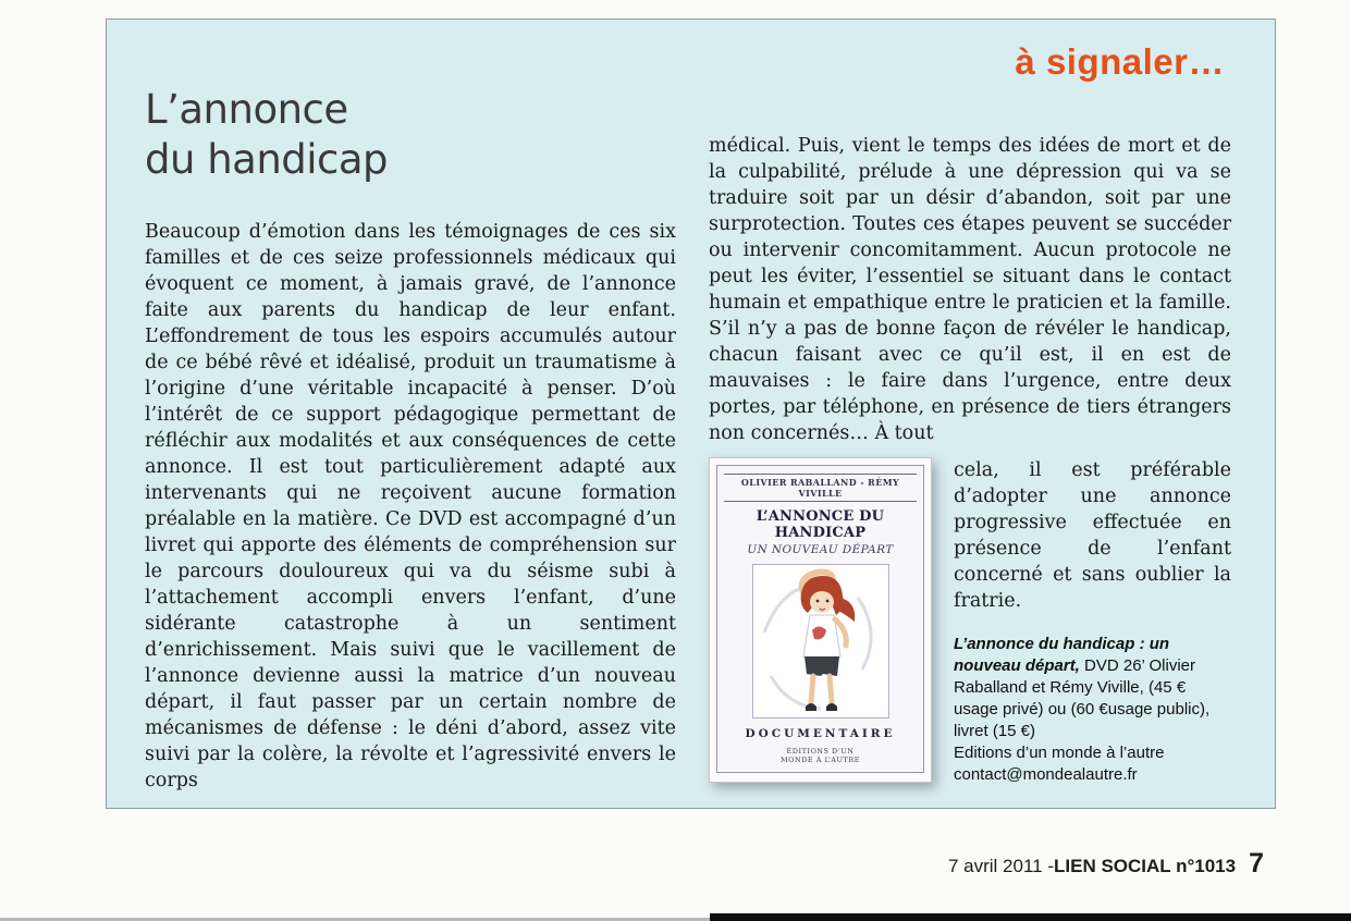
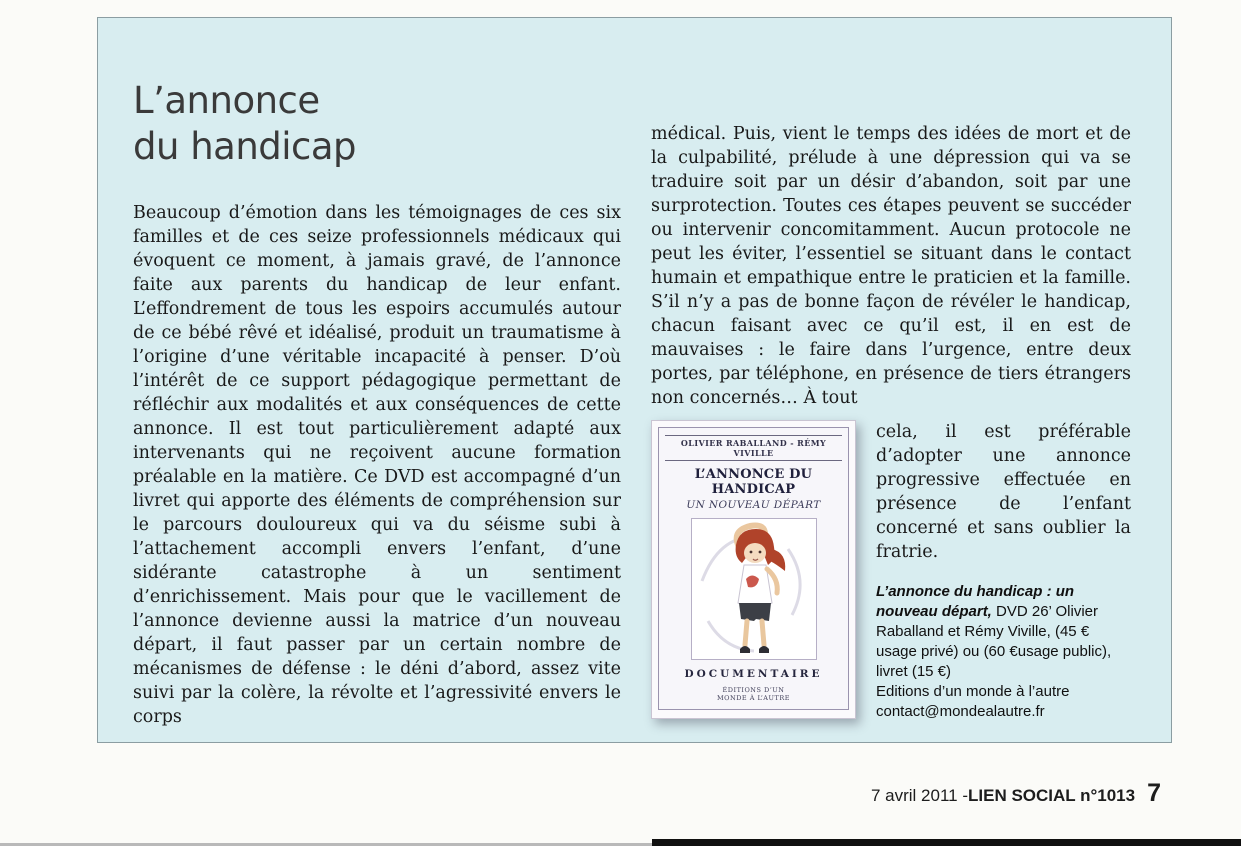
- à signaler…
  L’annonce
  du handicap
- Beaucoup d’émotion dans les témoignages de ces six familles et de ces seize professionnels médicaux qui évoquent ce moment, à jamais gravé, de l’annonce faite aux parents du handicap de leur enfant. L’effondrement de tous les espoirs accumulés autour de ce bébé rêvé et idéalisé, produit un traumatisme à l’origine d’une véritable incapacité à penser. D’où l’intérêt de ce support pédagogique permettant de réfléchir aux modalités et aux conséquences de cette annonce. Il est tout particulièrement adapté aux intervenants qui ne reçoivent aucune formation préalable en la matière. Ce DVD est accompagné d’un livret qui apporte des éléments de compréhension sur le parcours douloureux qui va du séisme subi à l’attachement accompli envers l’enfant, d’une sidérante catastrophe à un sentiment d’enrichissement. Mais suivi que le vacillement de l’annonce devienne aussi la matrice d’un nouveau départ, il faut passer par un certain nombre de mécanismes de défense : le déni d’abord, assez vite suivi par la colère, la révolte et l’agressivité envers le corps
+ Beaucoup d’émotion dans les témoignages de ces six familles et de ces seize professionnels médicaux qui évoquent ce moment, à jamais gravé, de l’annonce faite aux parents du handicap de leur enfant. L’effondrement de tous les espoirs accumulés autour de ce bébé rêvé et idéalisé, produit un traumatisme à l’origine d’une véritable incapacité à penser. D’où l’intérêt de ce support pédagogique permettant de réfléchir aux modalités et aux conséquences de cette annonce. Il est tout particulièrement adapté aux intervenants qui ne reçoivent aucune formation préalable en la matière. Ce DVD est accompagné d’un livret qui apporte des éléments de compréhension sur le parcours douloureux qui va du séisme subi à l’attachement accompli envers l’enfant, d’une sidérante catastrophe à un sentiment d’enrichissement. Mais pour que le vacillement de l’annonce devienne aussi la matrice d’un nouveau départ, il faut passer par un certain nombre de mécanismes de défense : le déni d’abord, assez vite suivi par la colère, la révolte et l’agressivité envers le corps
  médical. Puis, vient le temps des idées de mort et de la culpabilité, prélude à une dépression qui va se traduire soit par un désir d’abandon, soit par une surprotection. Toutes ces étapes peuvent se succéder ou intervenir concomitamment. Aucun protocole ne peut les éviter, l’essentiel se situant dans le contact humain et empathique entre le praticien et la famille. S’il n’y a pas de bonne façon de révéler le handicap, chacun faisant avec ce qu’il est, il en est de mauvaises : le faire dans l’urgence, entre deux portes, par téléphone, en présence de tiers étrangers non concernés… À tout
  OLIVIER RABALLAND - RÉMY VIVILLE
  L’ANNONCE DU HANDICAP
  UN NOUVEAU DÉPART
  DOCUMENTAIRE
  ÉDITIONS D’UN MONDE À L’AUTRE
  cela, il est préférable d’adopter une annonce progressive effectuée en présence de l’enfant concerné et sans oublier la fratrie.
  L’annonce du handicap : un nouveau départ, DVD 26’ Olivier Raballand et Rémy Viville, (45 € usage privé) ou (60 €usage public), livret (15 €)
  Editions d’un monde à l’autre
  contact@mondealautre.fr
  7 avril 2011 -
  LIEN SOCIAL n°1013
  7
